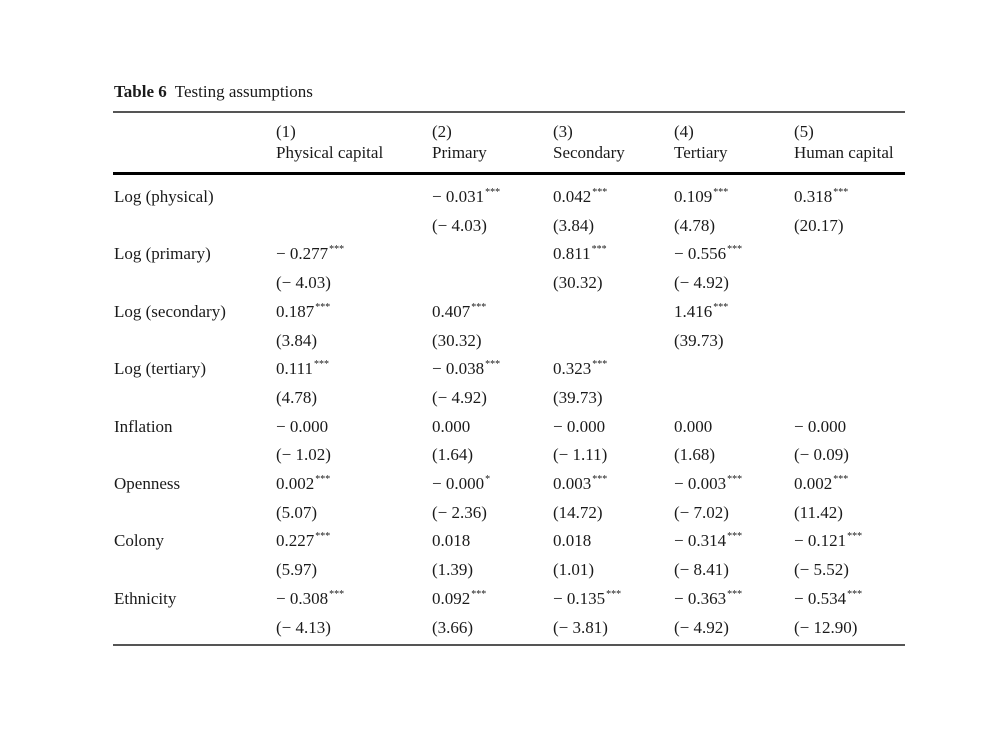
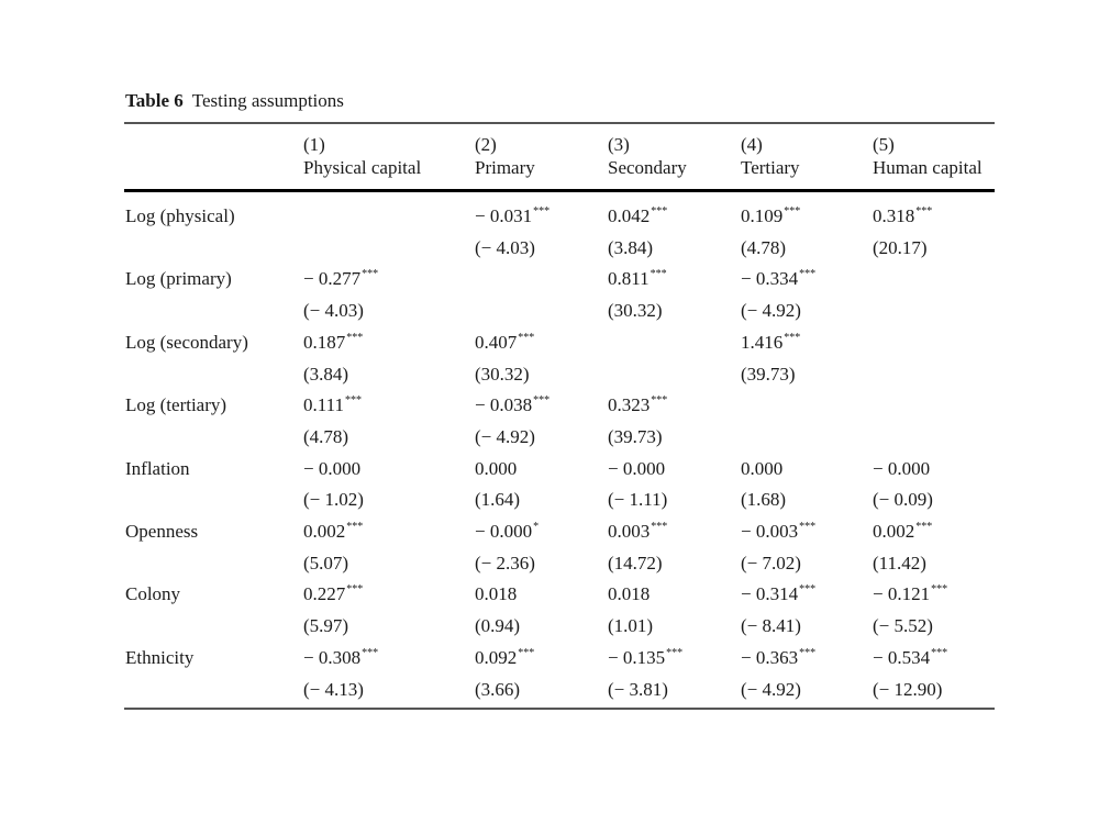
  Table 6 Testing assumptions
  (1)
  Physical capital
  (2)
  Primary
  (3)
  Secondary
  (4)
  Tertiary
  (5)
  Human capital
  Log (physical)
  − 0.031***
  (− 4.03)
  0.042***
  (3.84)
  0.109***
  (4.78)
  0.318***
  (20.17)
  Log (primary)
  − 0.277***
  (− 4.03)
  0.811***
  (30.32)
- − 0.556***
+ − 0.334***
  (− 4.92)
  Log (secondary)
  0.187***
  (3.84)
  0.407***
  (30.32)
  1.416***
  (39.73)
  Log (tertiary)
  0.111***
  (4.78)
  − 0.038***
  (− 4.92)
  0.323***
  (39.73)
  Inflation
  − 0.000
  (− 1.02)
  0.000
  (1.64)
  − 0.000
  (− 1.11)
  0.000
  (1.68)
  − 0.000
  (− 0.09)
  Openness
  0.002***
  (5.07)
  − 0.000*
  (− 2.36)
  0.003***
  (14.72)
  − 0.003***
  (− 7.02)
  0.002***
  (11.42)
  Colony
  0.227***
  (5.97)
  0.018
- (1.39)
+ (0.94)
  0.018
  (1.01)
  − 0.314***
  (− 8.41)
  − 0.121***
  (− 5.52)
  Ethnicity
  − 0.308***
  (− 4.13)
  0.092***
  (3.66)
  − 0.135***
  (− 3.81)
  − 0.363***
  (− 4.92)
  − 0.534***
  (− 12.90)
